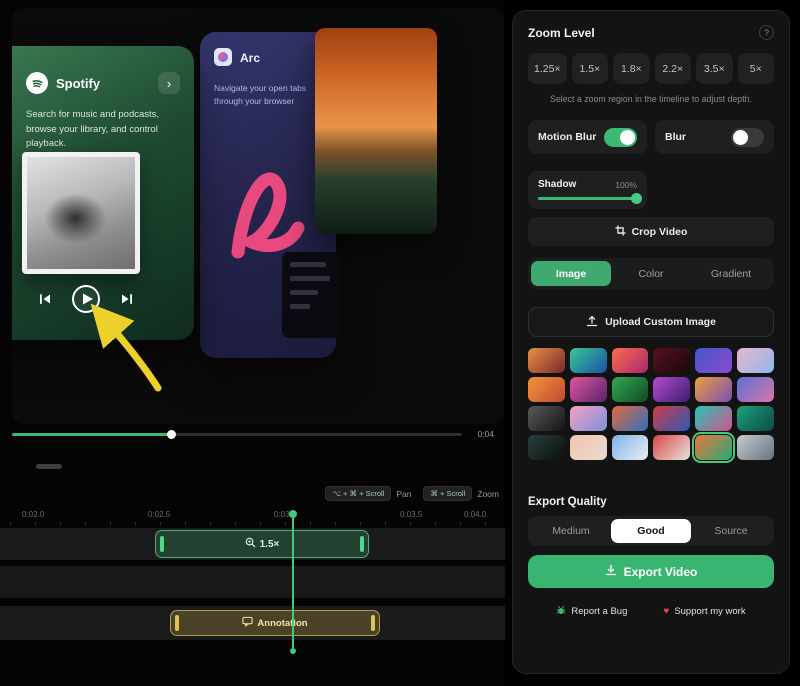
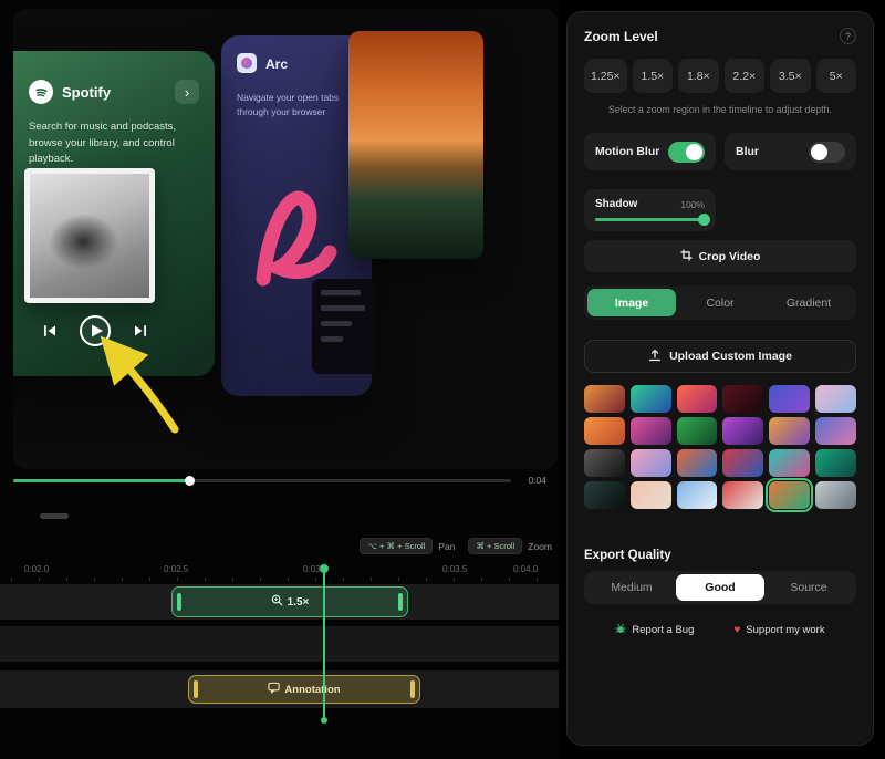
  Spotify
  ›
  Search for music and podcasts, browse your library, and control playback.
  Arc
  Navigate your open tabs through your browser
  0:04
  ⌥ + ⌘ + Scroll
  Pan
  ⌘ + Scroll
  Zoom
  0:02.0
  0:02.5
  0:03.5
  0:04.0
  1.5×
  Annotaion
  Zoom Level
  ?
  1.25×
  1.5×
  1.8×
  2.2×
  3.5×
  5×
  Select a zoom region in the timeline to adjust depth.
  Motion Blur
  Blur
  Shadow
  100%
  Crop Video
  Image
  Color
  Gradient
  Upload Custom Image
  Export Quality
  Medium
  Good
  Source
- Export Video
  Report a Bug
  ♥
  Support my work
